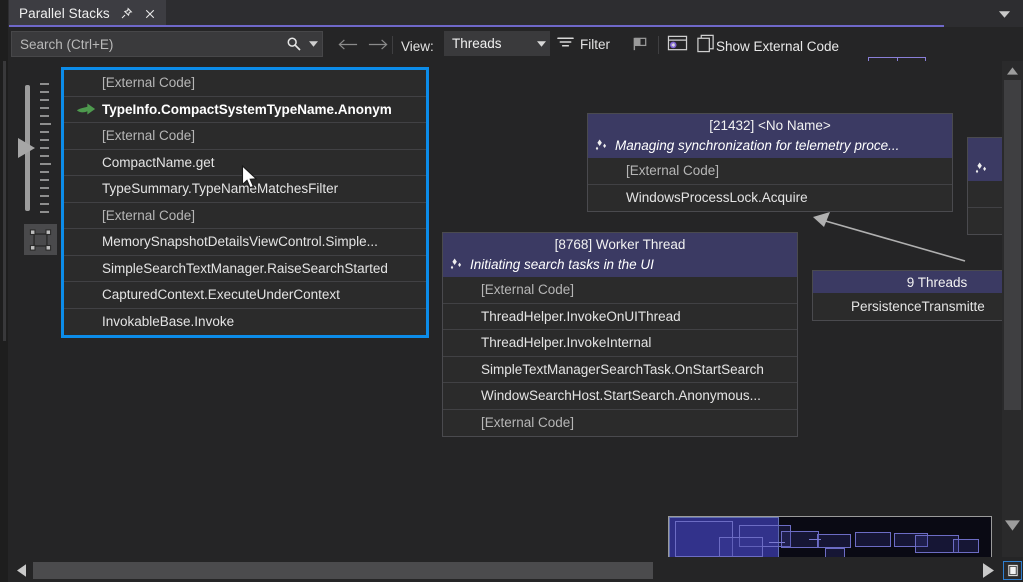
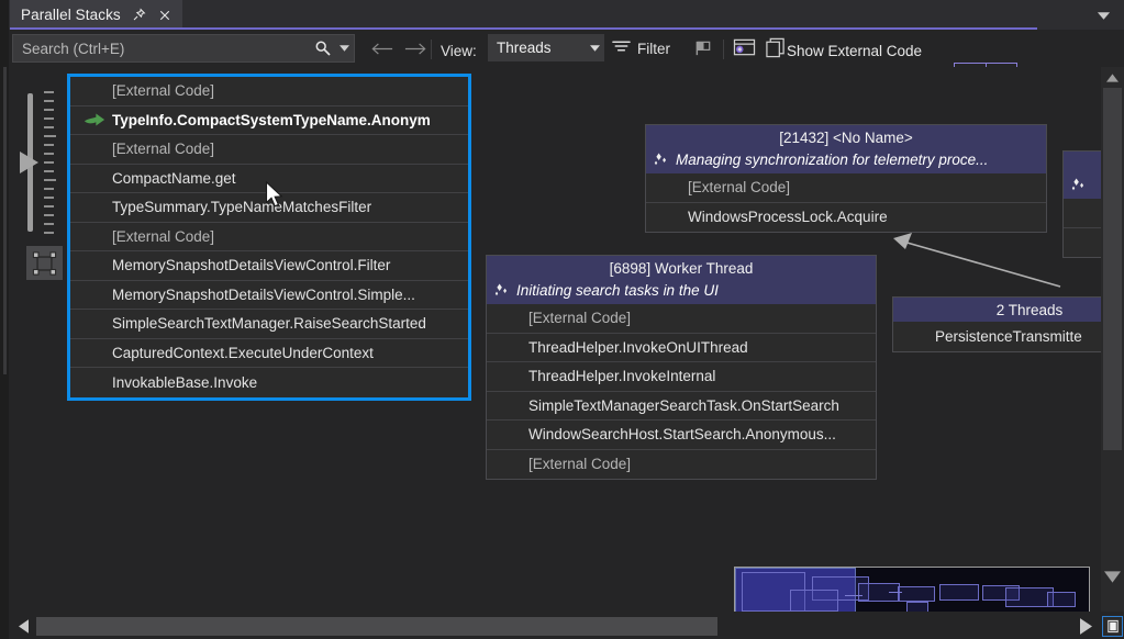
  Parallel Stacks
  Search (Ctrl+E)
  View:
  Threads
  Filter
  Show External Code
  [External Code]
  TypeInfo.CompactSystemTypeName.Anonym
  [External Code]
  CompactName.get
  TypeSummary.TypeNameMatchesFilter
  [External Code]
+ MemorySnapshotDetailsViewControl.Filter
  MemorySnapshotDetailsViewControl.Simple...
  SimpleSearchTextManager.RaiseSearchStarted
  CapturedContext.ExecuteUnderContext
  InvokableBase.Invoke
- [8768] Worker Thread
+ [6898] Worker Thread
  Initiating search tasks in the UI
  [External Code]
  ThreadHelper.InvokeOnUIThread
  ThreadHelper.InvokeInternal
  SimpleTextManagerSearchTask.OnStartSearch
  WindowSearchHost.StartSearch.Anonymous...
  [External Code]
  [21432] <No Name>
  Managing synchronization for telemetry proce...
  [External Code]
  WindowsProcessLock.Acquire
- 9 Threads
+ 2 Threads
  PersistenceTransmitte
